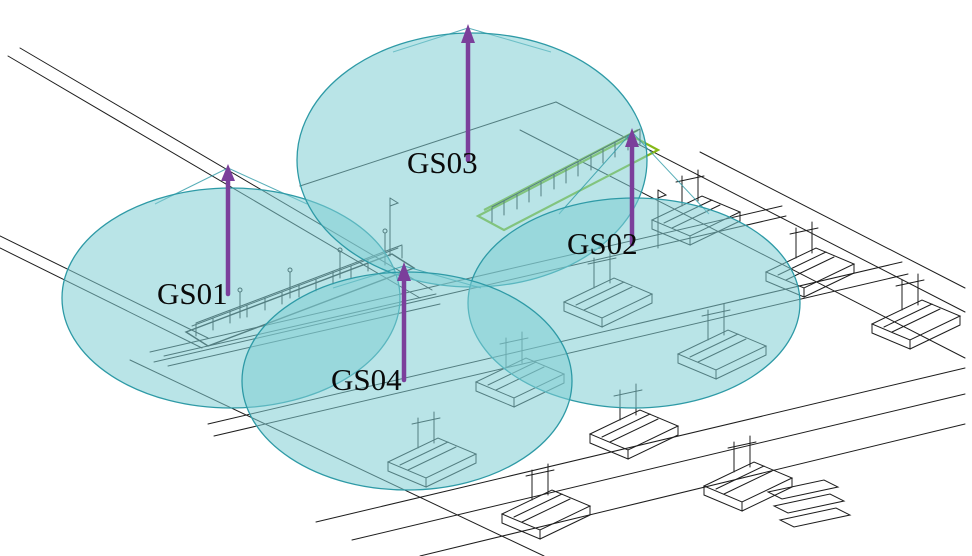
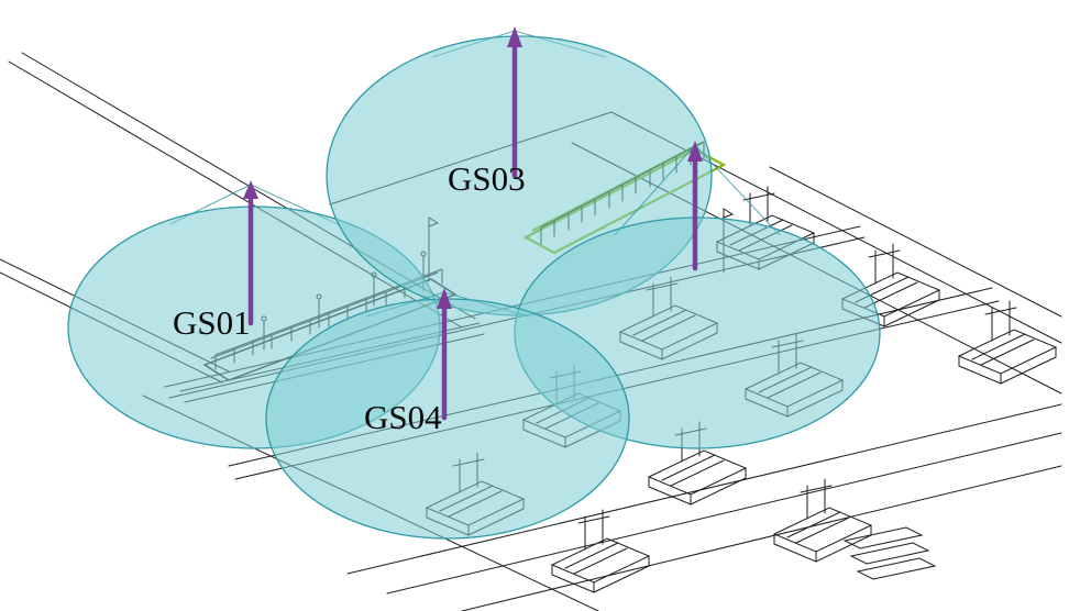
  GS01
- GS02
  GS03
  GS04
